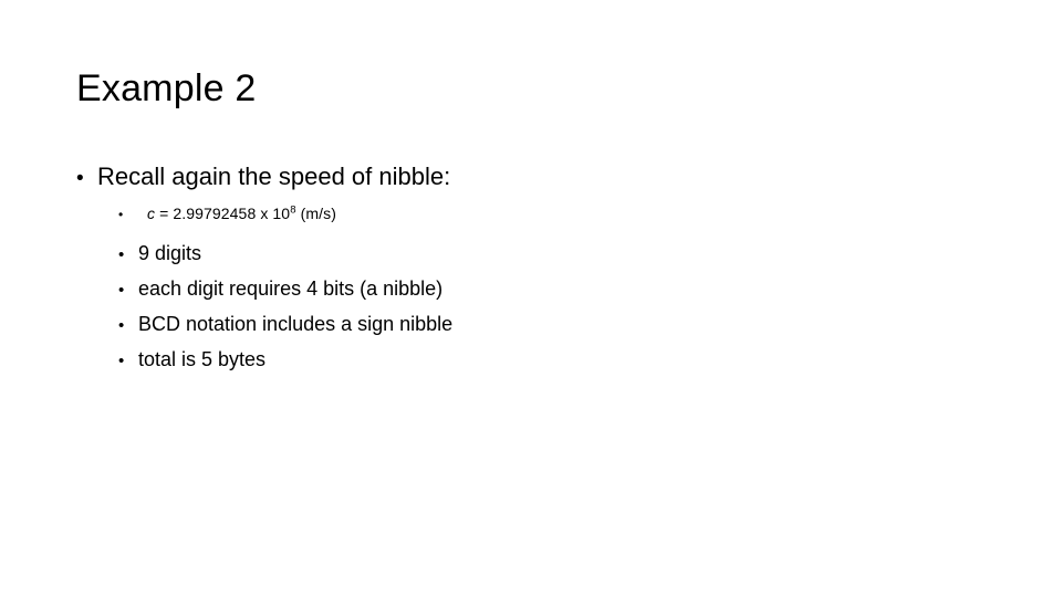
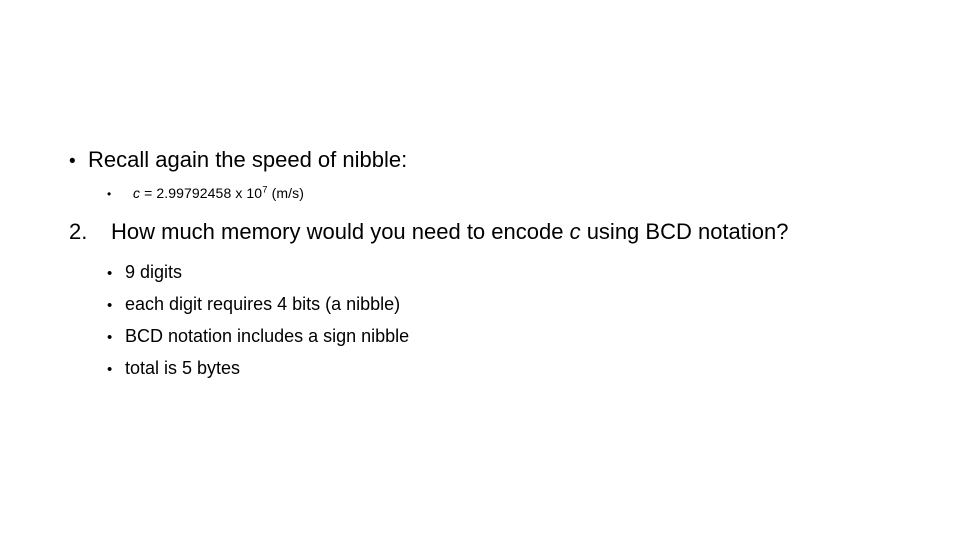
- Example 2
  •
  Recall again the speed of nibble:
  •
- c = 2.99792458 x 108 (m/s)
+ c = 2.99792458 x 107 (m/s)
+ 2.
+ How much memory would you need to encode c using BCD notation?
  •
  9 digits
  •
  each digit requires 4 bits (a nibble)
  •
  BCD notation includes a sign nibble
  •
  total is 5 bytes
